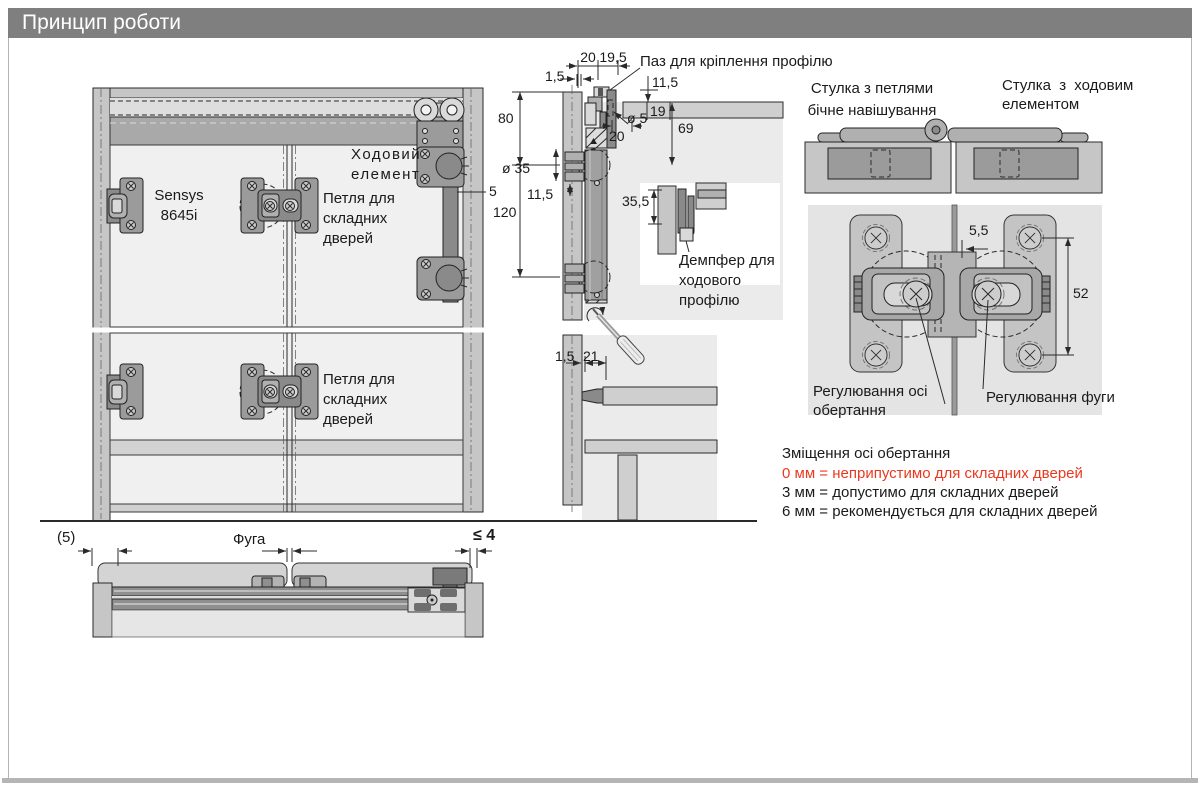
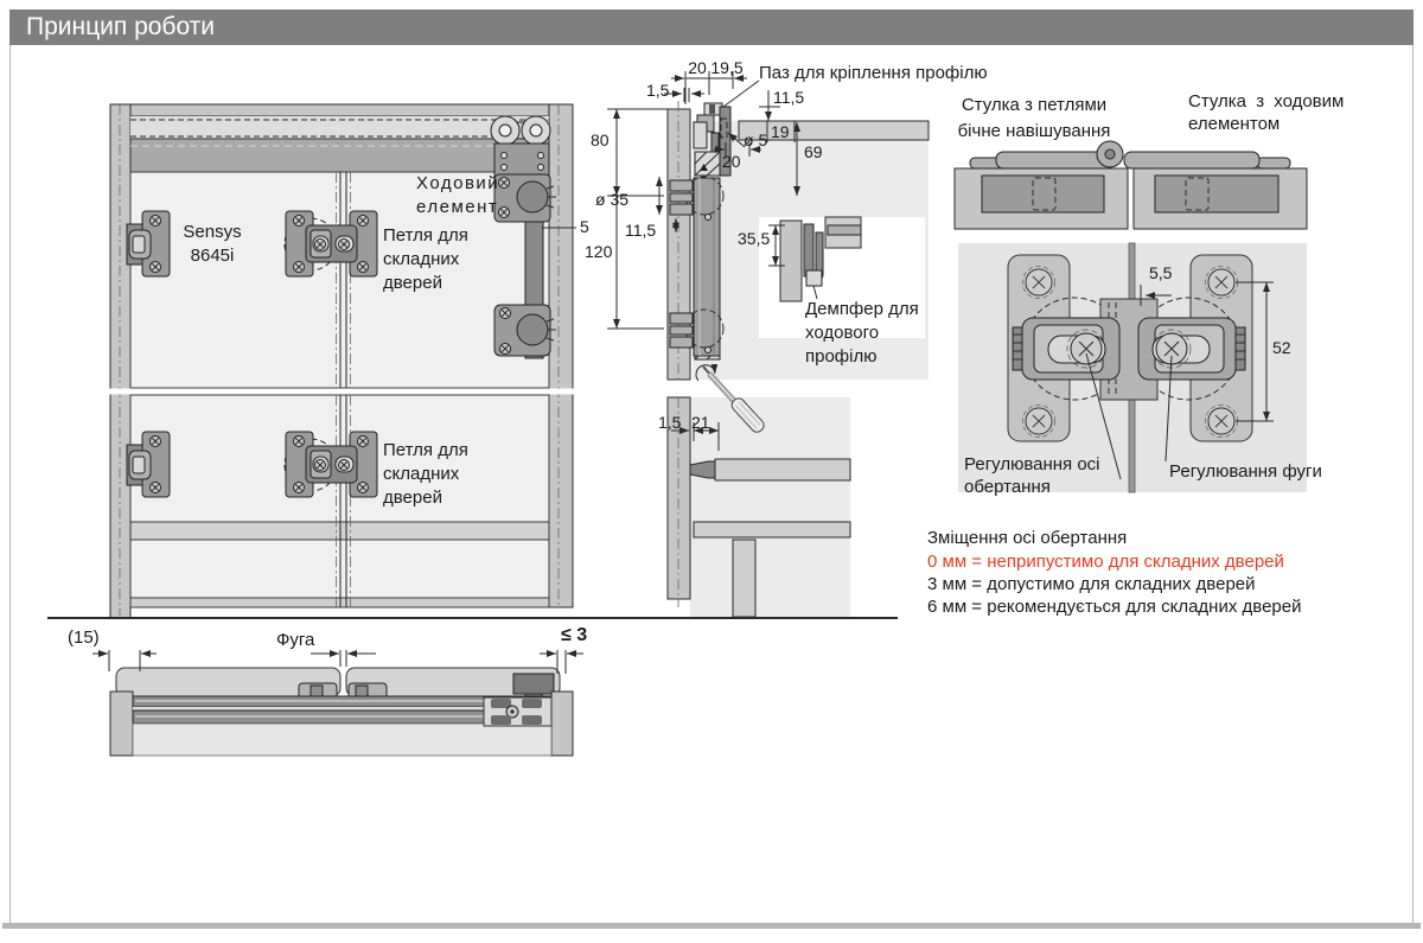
  Принцип роботи
  Sensys
  8645i
  Петля для
  складних
  дверей
  Петля для
  складних
  дверей
  Ходовий
  елемент
  5
  20
  19,5
  Паз для кріплення профілю
  1,5
  11,5
  19
  ø 5
  20
  69
  80
  ø 35
  11,5
  120
  35,5
  Демпфер для
  ходового
  профілю
  1,5
  21
  Стулка з петлями
  бічне навішування
  Стулка з ходовим
  елементом
  5,5
  52
  Регулювання осі
  обертання
  Регулювання фуги
  Зміщення осі обертання
  0 мм = неприпустимо для складних дверей
  3 мм = допустимо для складних дверей
  6 мм = рекомендується для складних дверей
- (5)
+ (15)
  Фуга
- ≤ 4
+ ≤ 3
